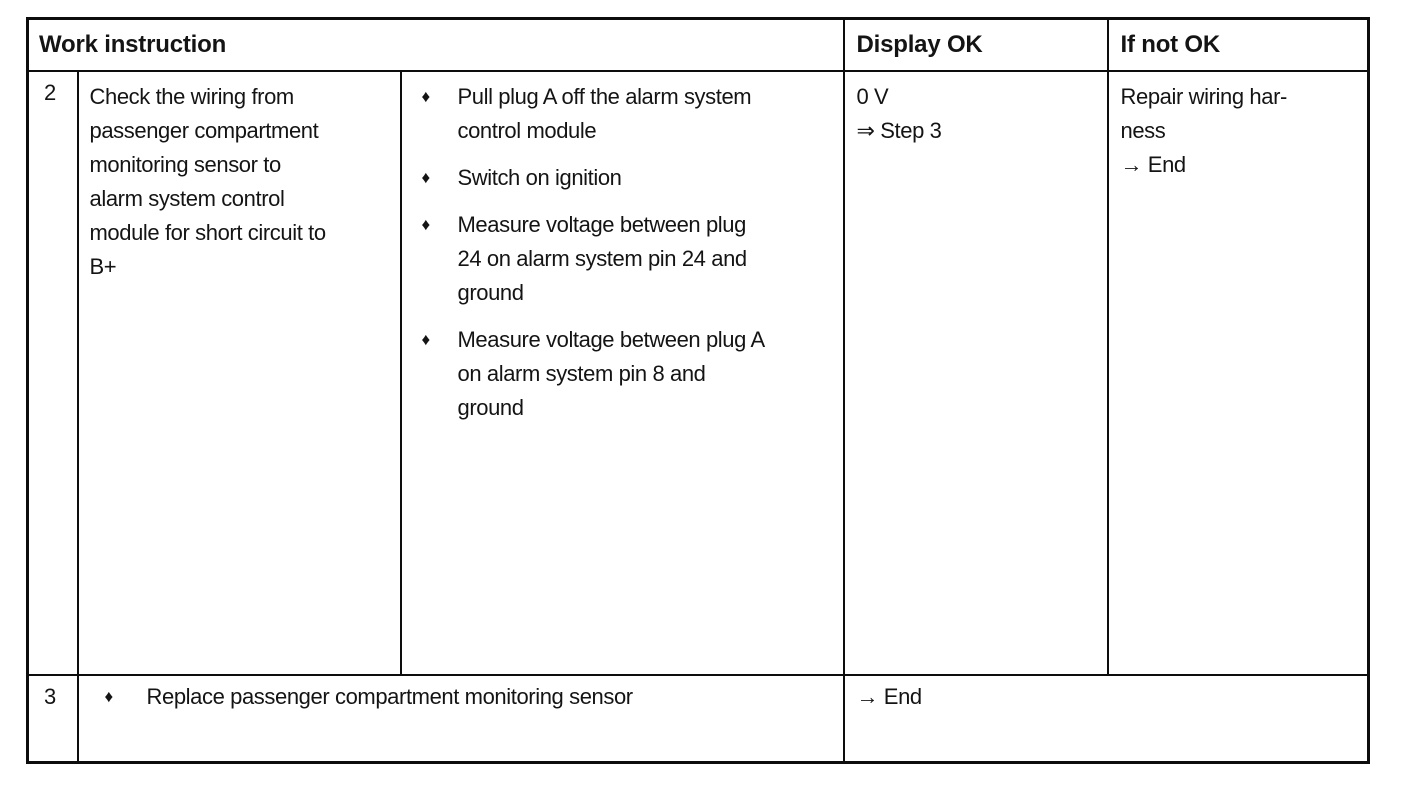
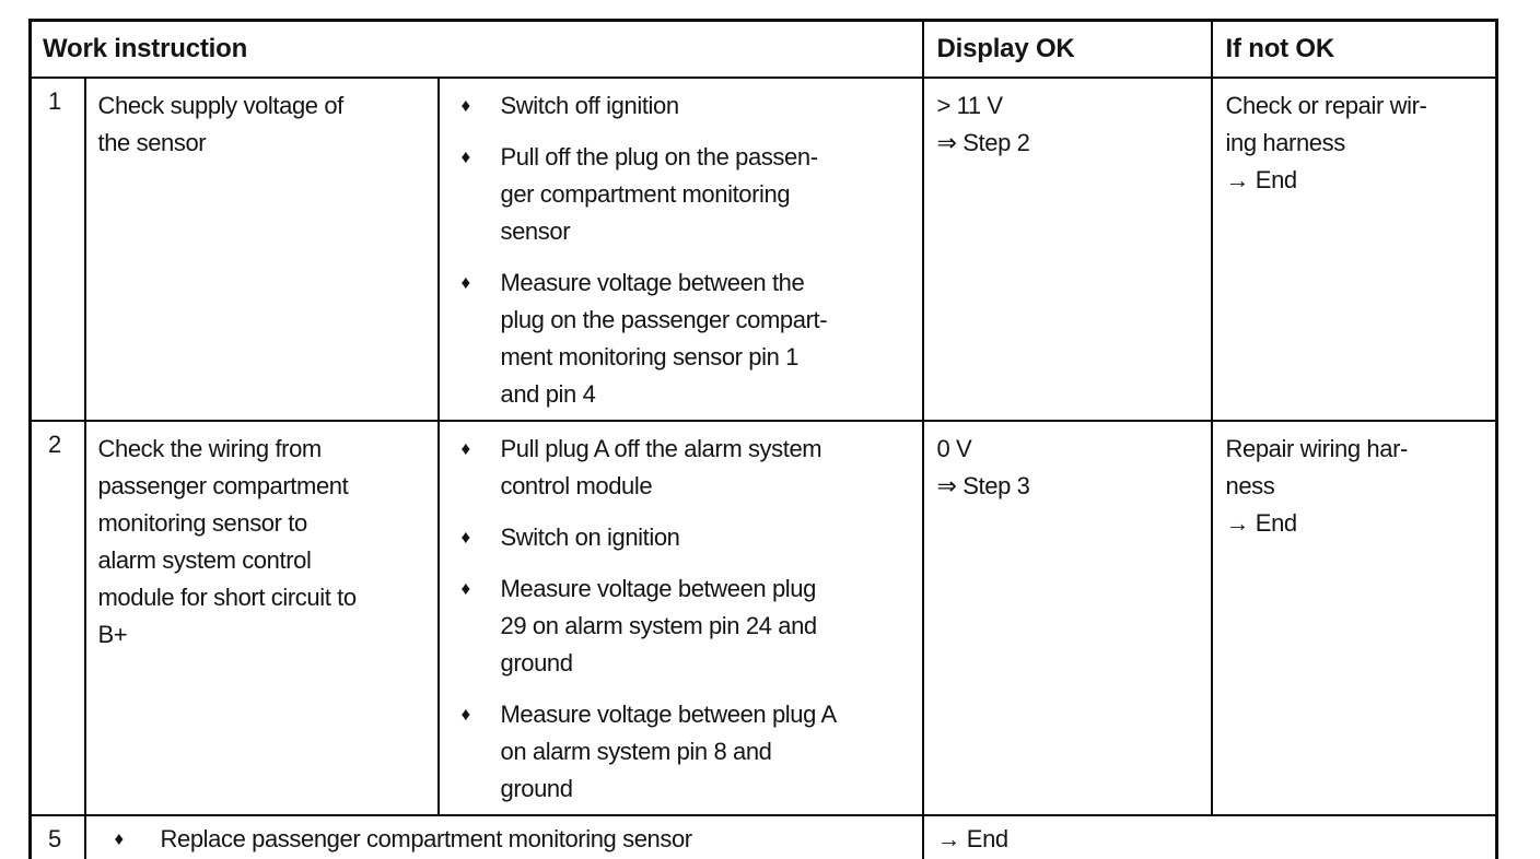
  Work instruction	Display OK	If not OK
+ 1	Check supply voltage of the sensor	♦ Switch off ignition ♦ Pull off the plug on the passen- ger compartment monitoring sensor ♦ Measure voltage between the plug on the passenger compart- ment monitoring sensor pin 1 and pin 4	> 11 V ⇒ Step 2	Check or repair wir- ing harness → End
- 2	Check the wiring from passenger compartment monitoring sensor to alarm system control module for short circuit to B+	♦ Pull plug A off the alarm system control module ♦ Switch on ignition ♦ Measure voltage between plug 24 on alarm system pin 24 and ground ♦ Measure voltage between plug A on alarm system pin 8 and ground	0 V ⇒ Step 3	Repair wiring har- ness → End
+ 2	Check the wiring from passenger compartment monitoring sensor to alarm system control module for short circuit to B+	♦ Pull plug A off the alarm system control module ♦ Switch on ignition ♦ Measure voltage between plug 29 on alarm system pin 24 and ground ♦ Measure voltage between plug A on alarm system pin 8 and ground	0 V ⇒ Step 3	Repair wiring har- ness → End
- 3	♦ Replace passenger compartment monitoring sensor	→ End
+ 5	♦ Replace passenger compartment monitoring sensor	→ End
